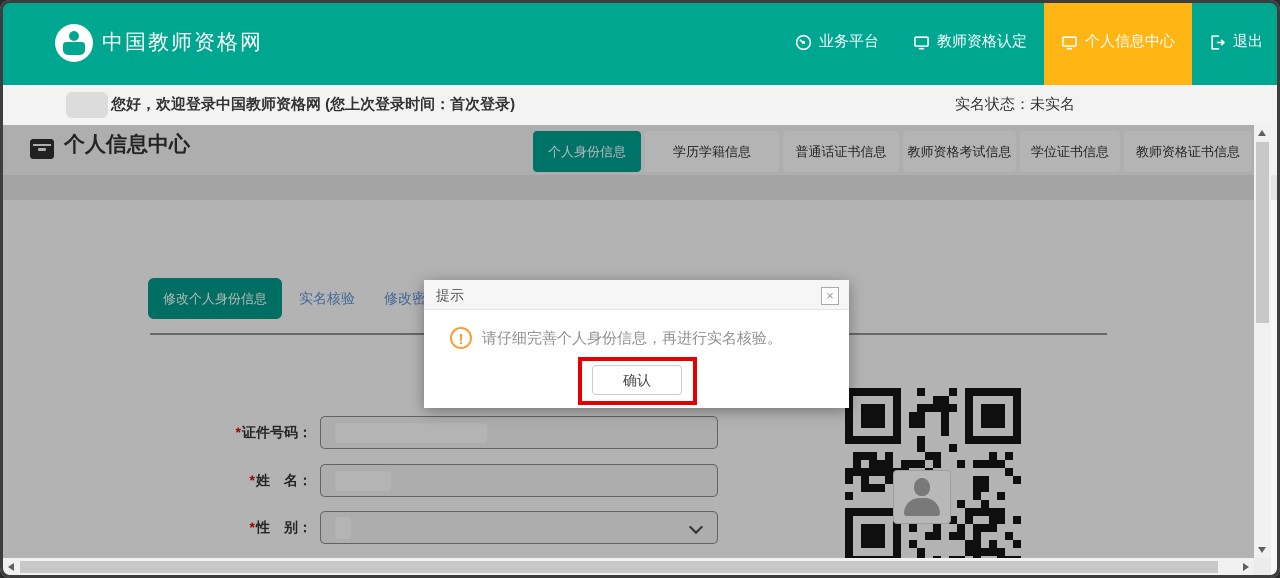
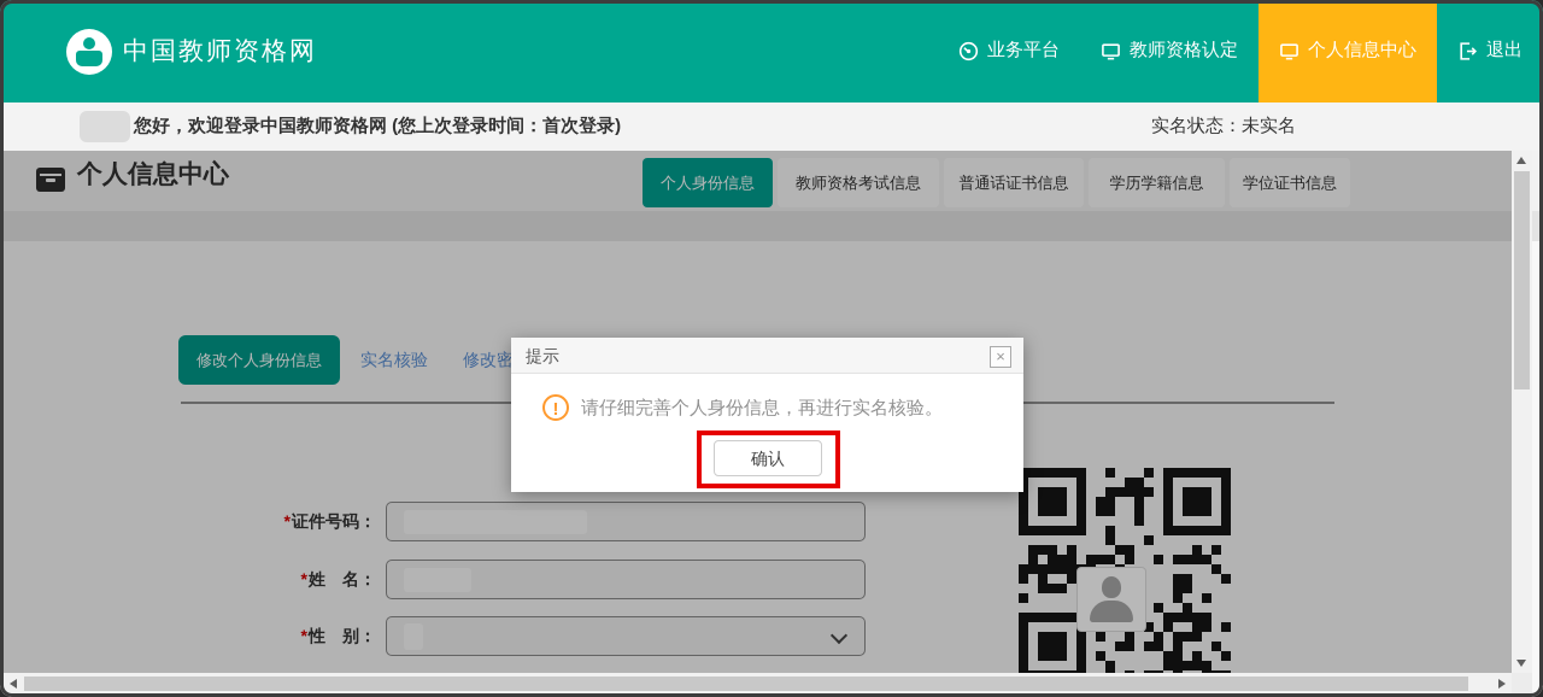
  中国教师资格网
  业务平台
  教师资格认定
  个人信息中心
  退出
  您好，欢迎登录中国教师资格网 (您上次登录时间：首次登录)
  实名状态：未实名
  个人信息中心
  个人身份信息
- 学历学籍信息
+ 教师资格考试信息
  普通话证书信息
- 教师资格考试信息
+ 学历学籍信息
  学位证书信息
- 教师资格证书信息
  修改个人身份信息
  实名核验
  修改密
  *证件号码：
  *姓 名：
  *性 别：
  提示
  ×
  !
  请仔细完善个人身份信息，再进行实名核验。
  确认
